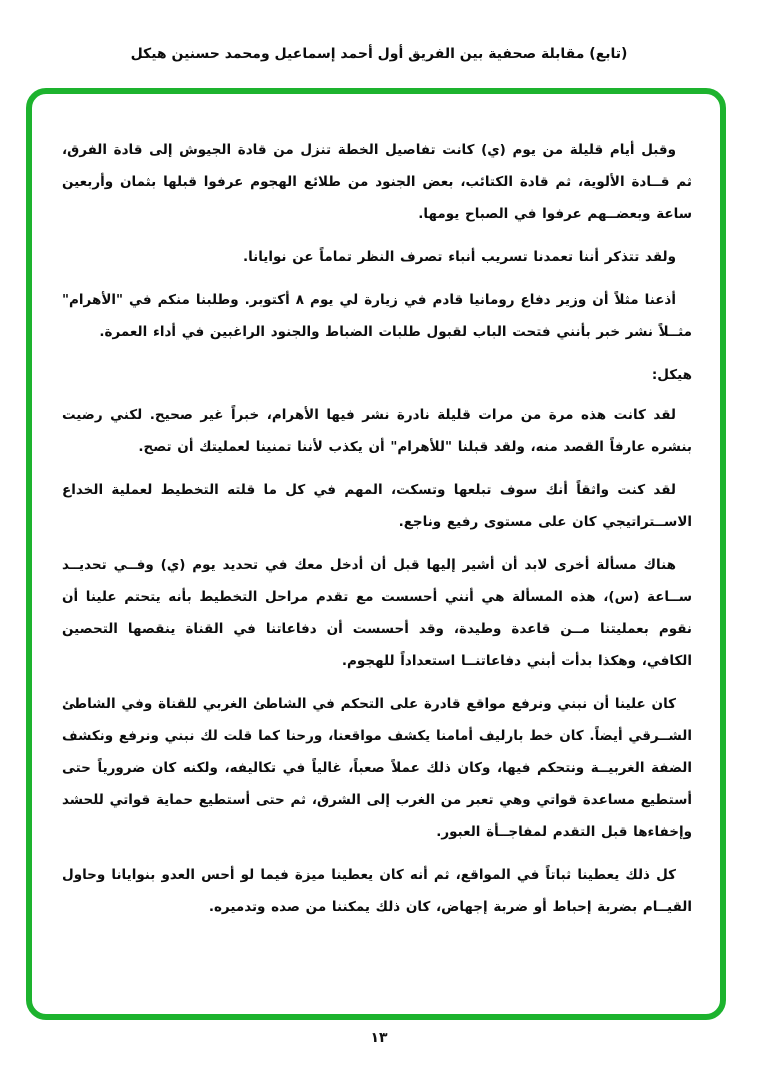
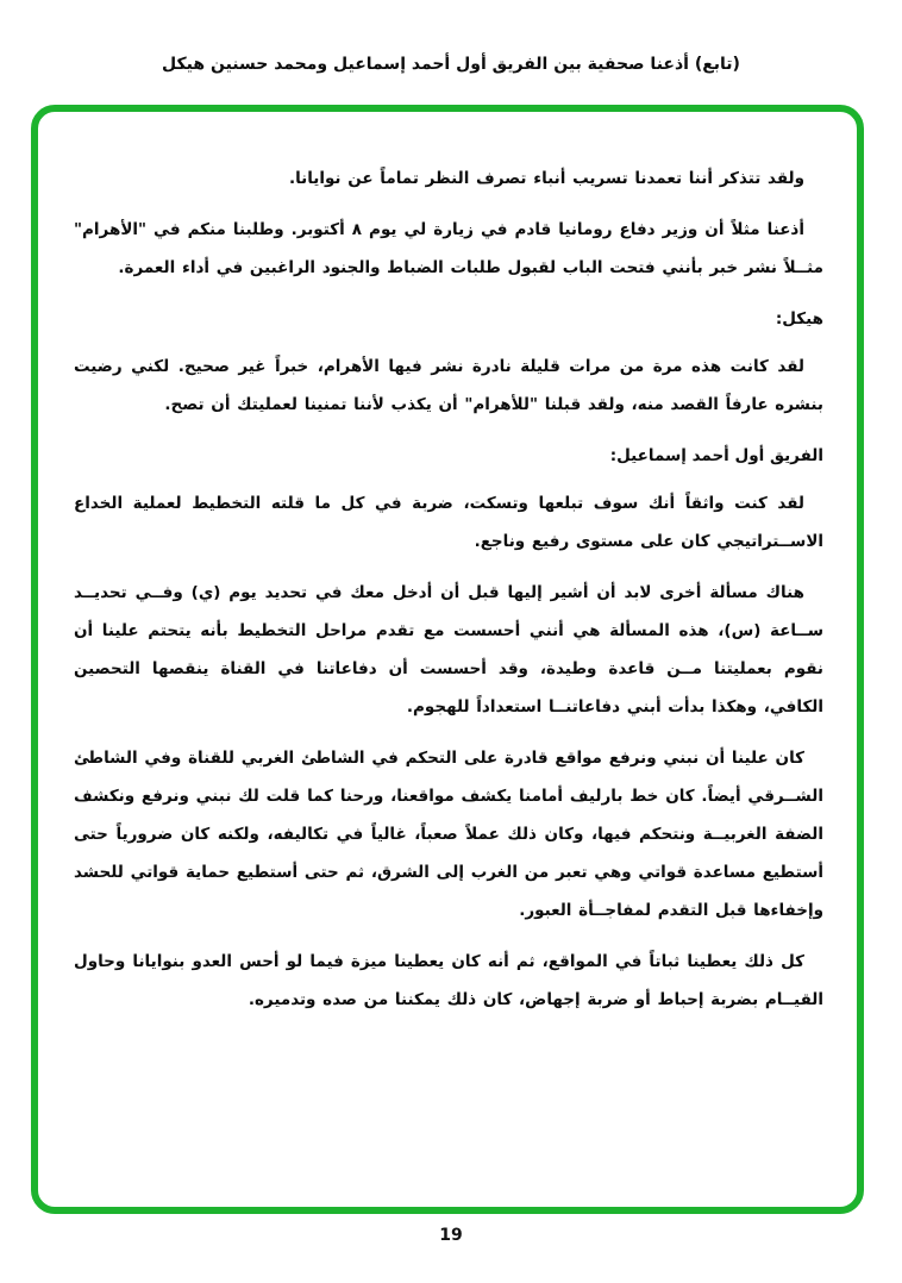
- (تابع) مقابلة صحفية بين الفريق أول أحمد إسماعيل ومحمد حسنين هيكل
+ (تابع) أذعنا صحفية بين الفريق أول أحمد إسماعيل ومحمد حسنين هيكل
- وقبل أيام قليلة من يوم (ي) كانت تفاصيل الخطة تنزل من قادة الجيوش إلى قادة الفرق، ثم قــادة الألوية، ثم قادة الكتائب، بعض الجنود من طلائع الهجوم عرفوا قبلها بثمان وأربعين ساعة وبعضــهم عرفوا في الصباح يومها.
  ولقد تتذكر أننا تعمدنا تسريب أنباء تصرف النظر تماماً عن نوايانا.
  أذعنا مثلاً أن وزير دفاع رومانيا قادم في زيارة لي يوم ٨ أكتوبر. وطلبنا منكم في "الأهرام" مثــلاً نشر خبر بأنني فتحت الباب لقبول طلبات الضباط والجنود الراغبين في أداء العمرة.
  هيكل:
  لقد كانت هذه مرة من مرات قليلة نادرة نشر فيها الأهرام، خبراً غير صحيح. لكني رضيت بنشره عارفاً القصد منه، ولقد قبلنا "للأهرام" أن يكذب لأننا تمنينا لعمليتك أن تصح.
+ الفريق أول أحمد إسماعيل:
- لقد كنت واثقاً أنك سوف تبلعها وتسكت، المهم في كل ما قلته التخطيط لعملية الخداع الاســتراتيجي كان على مستوى رفيع وناجع.
+ لقد كنت واثقاً أنك سوف تبلعها وتسكت، ضربة في كل ما قلته التخطيط لعملية الخداع الاســتراتيجي كان على مستوى رفيع وناجع.
  هناك مسألة أخرى لابد أن أشير إليها قبل أن أدخل معك في تحديد يوم (ي) وفــي تحديــد ســاعة (س)، هذه المسألة هي أنني أحسست مع تقدم مراحل التخطيط بأنه يتحتم علينا أن نقوم بعمليتنا مــن قاعدة وطيدة، وقد أحسست أن دفاعاتنا في القناة ينقصها التحصين الكافي، وهكذا بدأت أبني دفاعاتنــا استعداداً للهجوم.
  كان علينا أن نبني ونرفع مواقع قادرة على التحكم في الشاطئ الغربي للقناة وفي الشاطئ الشــرقي أيضاً. كان خط بارليف أمامنا يكشف مواقعنا، ورحنا كما قلت لك نبني ونرفع ونكشف الضفة الغربيــة ونتحكم فيها، وكان ذلك عملاً صعباً، غالياً في تكاليفه، ولكنه كان ضرورياً حتى أستطيع مساعدة قواتي وهي تعبر من الغرب إلى الشرق، ثم حتى أستطيع حماية قواتي للحشد وإخفاءها قبل التقدم لمفاجــأة العبور.
  كل ذلك يعطينا ثباتاً في المواقع، ثم أنه كان يعطينا ميزة فيما لو أحس العدو بنوايانا وحاول القيــام بضربة إحباط أو ضربة إجهاض، كان ذلك يمكننا من صده وتدميره.
- ١٣
+ 19
